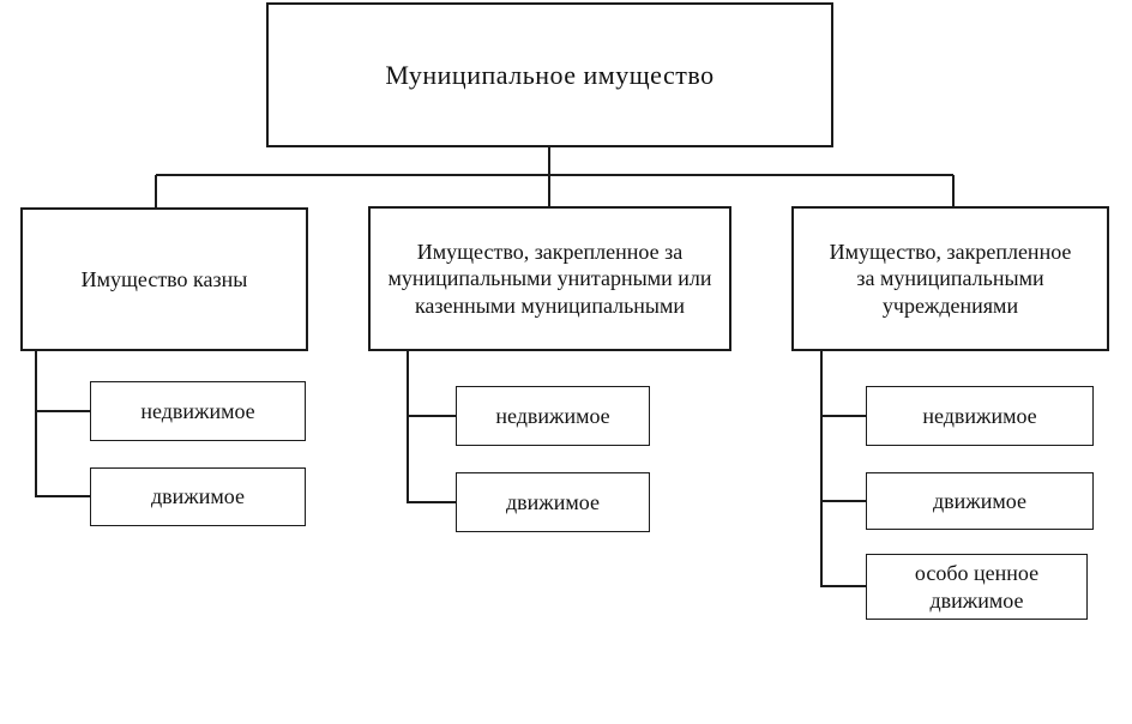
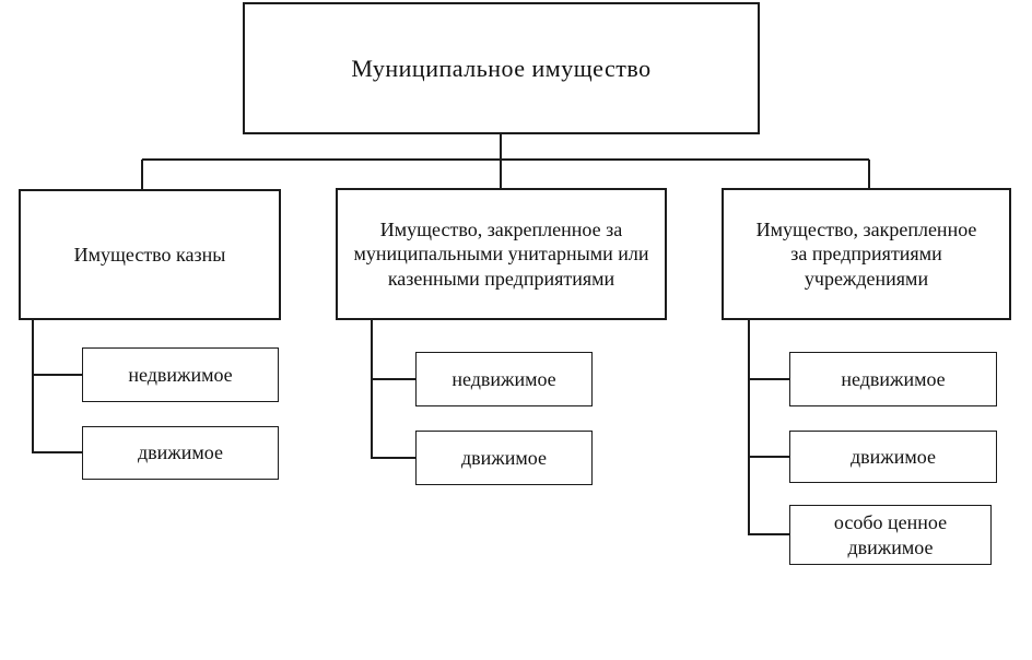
  Муниципальное имущество
  Имущество казны
- Имущество, закрепленное за муниципальными унитарными или казенными муниципальными
+ Имущество, закрепленное за муниципальными унитарными или казенными предприятиями
- Имущество, закрепленное за муниципальными учреждениями
+ Имущество, закрепленное за предприятиями учреждениями
  недвижимое
  движимое
  недвижимое
  движимое
  недвижимое
  движимое
  особо ценное движимое
